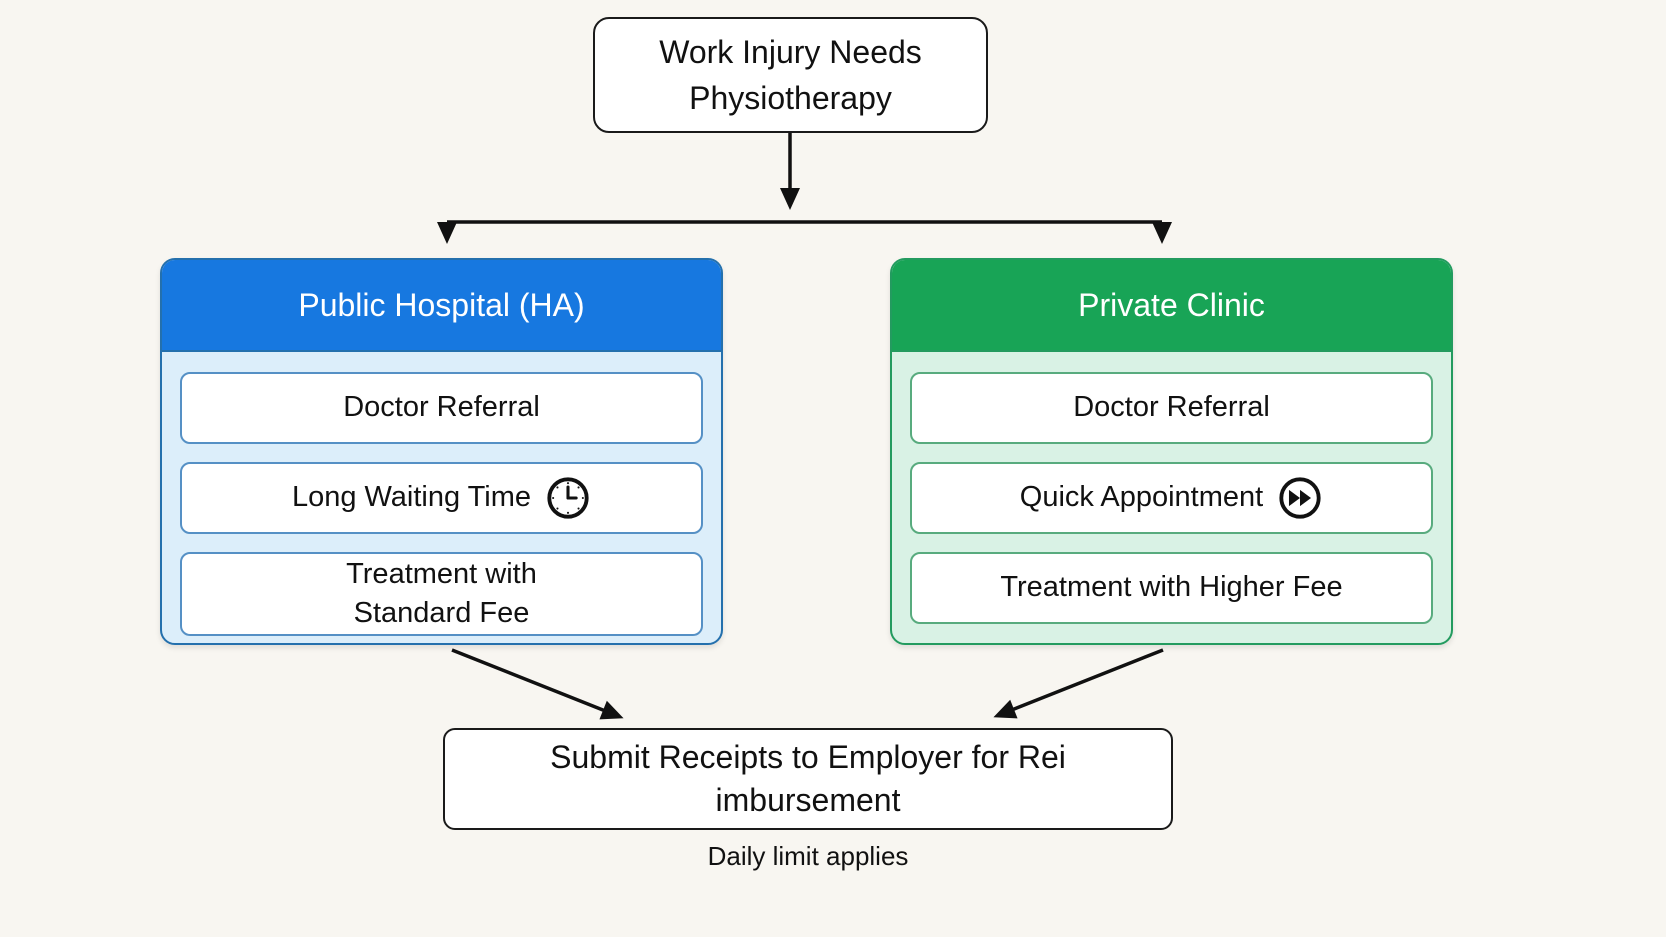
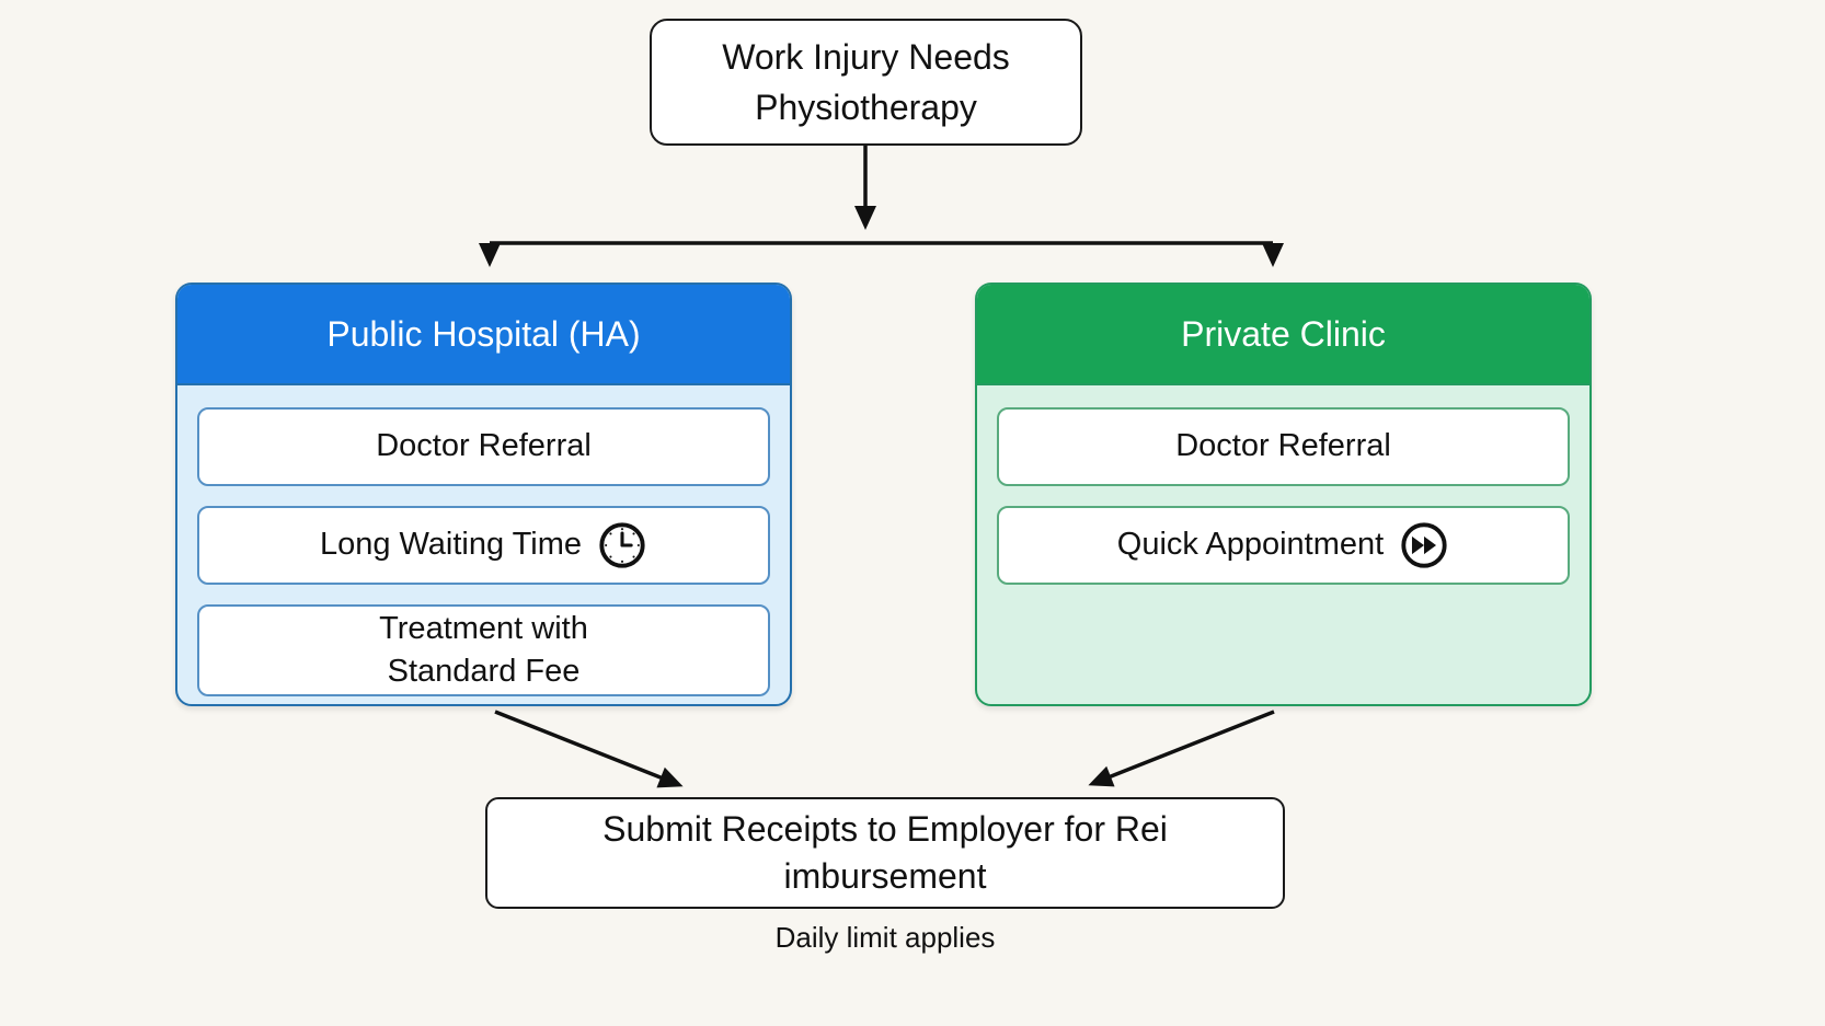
  Work Injury Needs
  Physiotherapy
  Public Hospital (HA)
  Doctor Referral
  Long Waiting Time
  Treatment with
  Standard Fee
  Private Clinic
  Doctor Referral
  Quick Appointment
- Treatment with Higher Fee
  Submit Receipts to Employer for Rei
  imbursement
  Daily limit applies
